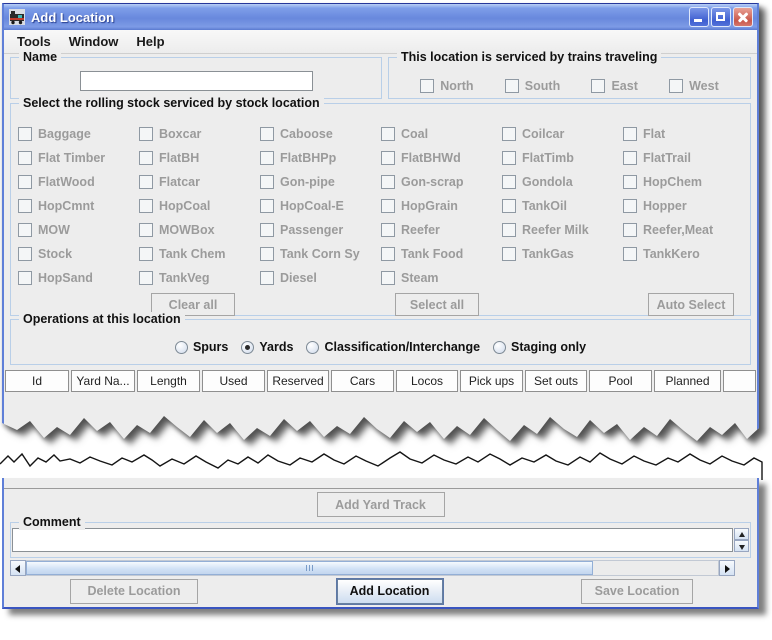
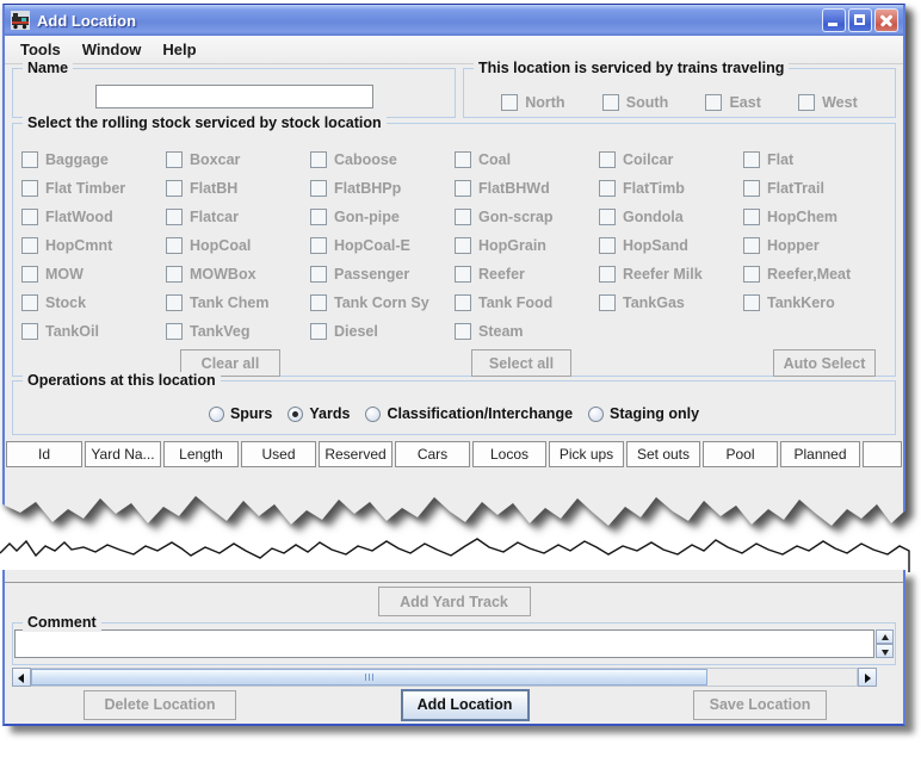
  Add Location
  Tools
  Window
  Help
  Name
  This location is serviced by trains traveling
  North
  South
  East
  West
  Select the rolling stock serviced by stock location
  Baggage
  Boxcar
  Caboose
  Coal
  Coilcar
  Flat
  Flat Timber
  FlatBH
  FlatBHPp
  FlatBHWd
  FlatTimb
  FlatTrail
  FlatWood
  Flatcar
  Gon-pipe
  Gon-scrap
  Gondola
  HopChem
  HopCmnt
  HopCoal
  HopCoal-E
  HopGrain
- TankOil
+ HopSand
  Hopper
  MOW
  MOWBox
  Passenger
  Reefer
  Reefer Milk
  Reefer,Meat
  Stock
  Tank Chem
  Tank Corn Sy
  Tank Food
  TankGas
  TankKero
- HopSand
+ TankOil
  TankVeg
  Diesel
  Steam
  Clear all
  Select all
  Auto Select
  Operations at this location
  Spurs
  Yards
  Classification/Interchange
  Staging only
  Id
  Yard Na...
  Length
  Used
  Reserved
  Cars
  Locos
  Pick ups
  Set outs
  Pool
  Planned
  Add Yard Track
  Comment
  Delete Location
  Add Location
  Save Location
